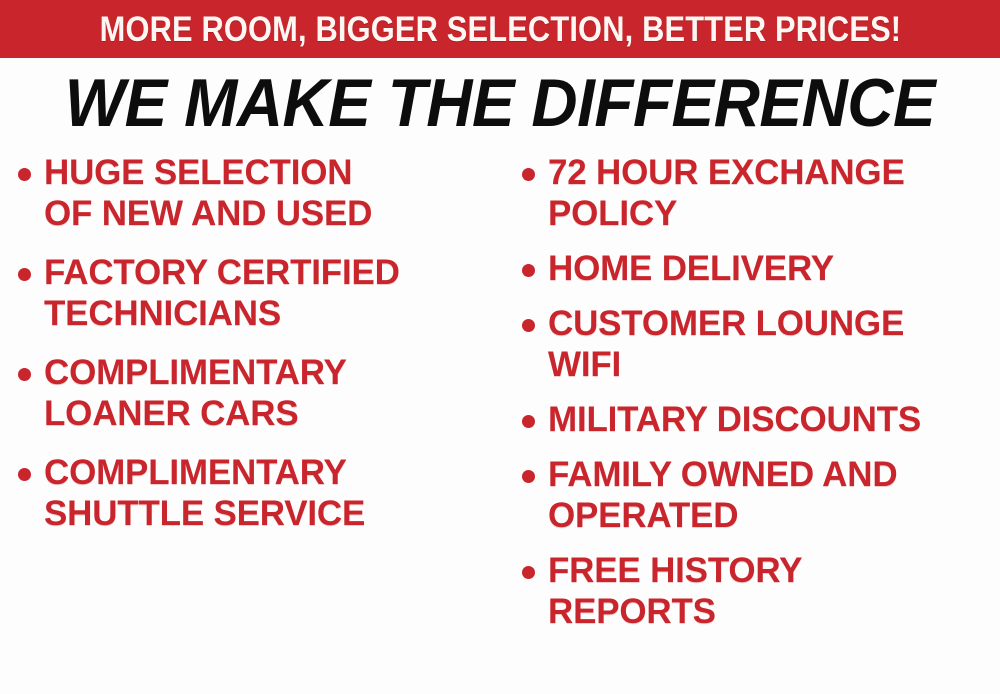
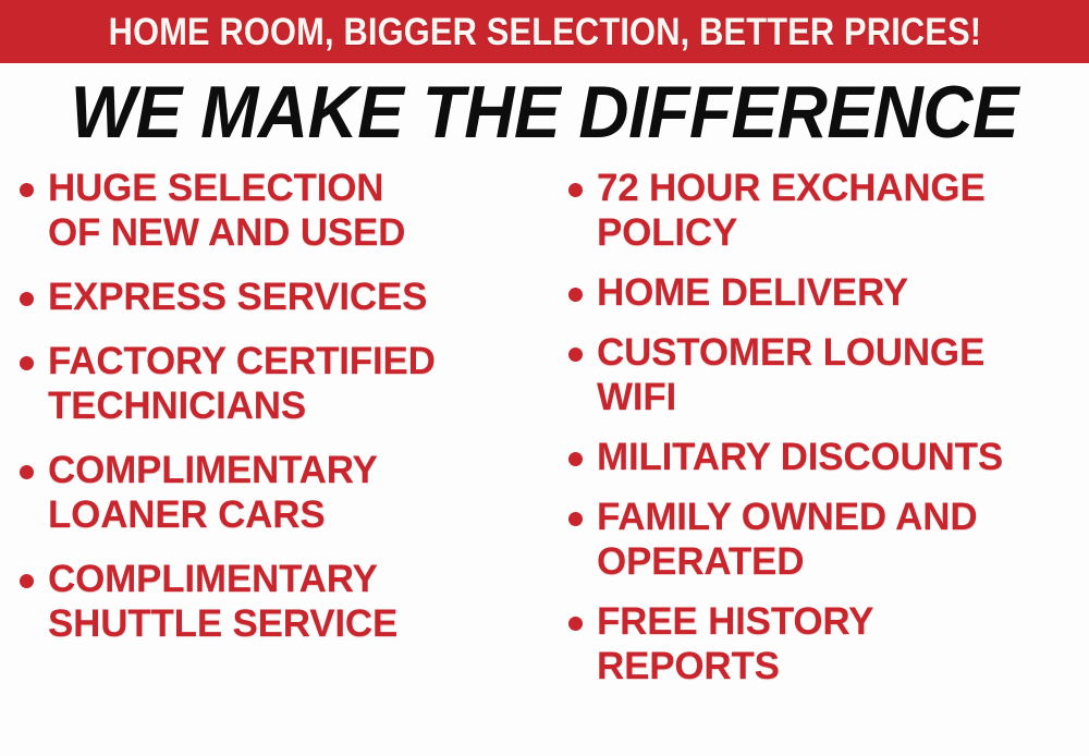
- MORE ROOM, BIGGER SELECTION, BETTER PRICES!
+ HOME ROOM, BIGGER SELECTION, BETTER PRICES!
  WE MAKE THE DIFFERENCE
  HUGE SELECTION
  OF NEW AND USED
+ EXPRESS SERVICES
  FACTORY CERTIFIED
  TECHNICIANS
  COMPLIMENTARY
  LOANER CARS
  COMPLIMENTARY
  SHUTTLE SERVICE
  72 HOUR EXCHANGE
  POLICY
  HOME DELIVERY
  CUSTOMER LOUNGE
  WIFI
  MILITARY DISCOUNTS
  FAMILY OWNED AND
  OPERATED
  FREE HISTORY
  REPORTS
